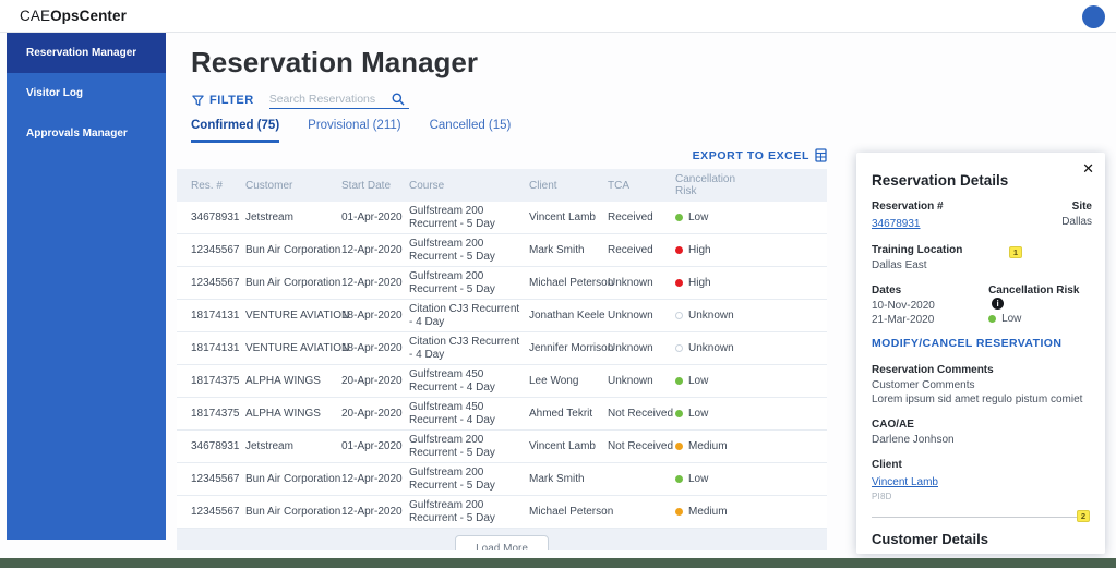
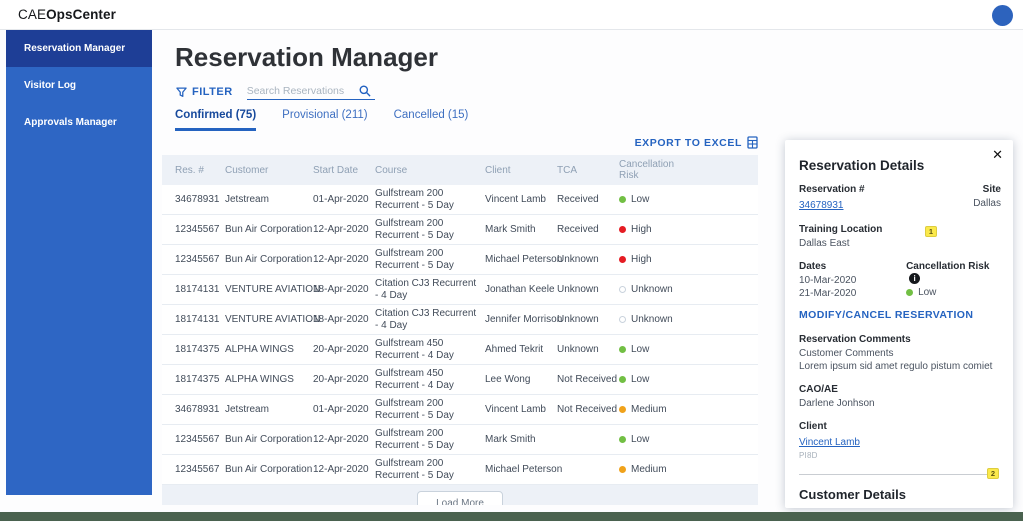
  CAEOpsCenter
  Reservation Manager
  Visitor Log
  Approvals Manager
  Reservation Manager
  FILTER
  Search Reservations
  Confirmed (75)
  Provisional (211)
  Cancelled (15)
  EXPORT TO EXCEL
  Res. #
  Customer
  Start Date
  Course
  Client
  TCA
  Cancellation Risk
  34678931
  Jetstream
  01-Apr-2020
  Gulfstream 200 Recurrent - 5 Day
  Vincent Lamb
  Received
  Low
  12345567
  Bun Air Corporation
  12-Apr-2020
  Gulfstream 200 Recurrent - 5 Day
  Mark Smith
  Received
  High
  12345567
  Bun Air Corporation
  12-Apr-2020
  Gulfstream 200 Recurrent - 5 Day
  Michael Peterso
  Unknown
  High
  18174131
  VENTURE AVIATIO
  18-Apr-2020
  Citation CJ3 Recurrent - 4 Day
  Jonathan Keele
  Unknown
  Unknown
  18174131
  VENTURE AVIATIO
  18-Apr-2020
  Citation CJ3 Recurrent - 4 Day
  Jennifer Morriso
  Unknown
  Unknown
  18174375
  ALPHA WINGS
  20-Apr-2020
  Gulfstream 450 Recurrent - 4 Day
- Lee Wong
+ Ahmed Tekrit
  Unknown
  Low
  18174375
  ALPHA WINGS
  20-Apr-2020
  Gulfstream 450 Recurrent - 4 Day
- Ahmed Tekrit
+ Lee Wong
  Not Received
  Low
  34678931
  Jetstream
  01-Apr-2020
  Gulfstream 200 Recurrent - 5 Day
  Vincent Lamb
  Not Received
  Medium
  12345567
  Bun Air Corporation
  12-Apr-2020
  Gulfstream 200 Recurrent - 5 Day
  Mark Smith
  Low
  12345567
  Bun Air Corporation
  12-Apr-2020
  Gulfstream 200 Recurrent - 5 Day
  Michael Peterson
  Medium
  Load More
  Reservation Details
  Reservation #
  34678931
  Site
  Dallas
  Training Location
  Dallas East
  1
  Dates
- 10-Nov-2020
+ 10-Mar-2020
  21-Mar-2020
  Cancellation Risk
  Low
  MODIFY/CANCEL RESERVATION
  Reservation Comments
  Customer Comments
  Lorem ipsum sid amet regulo pistum comiet
  CAO/AE
  Darlene Jonhson
  Client
  Vincent Lamb
  PI8D
  2
  Customer Details
